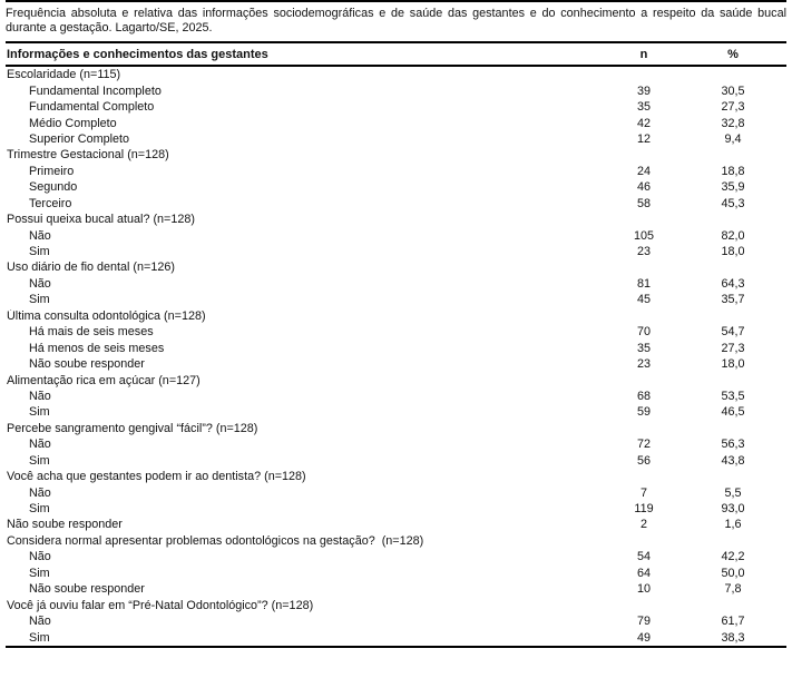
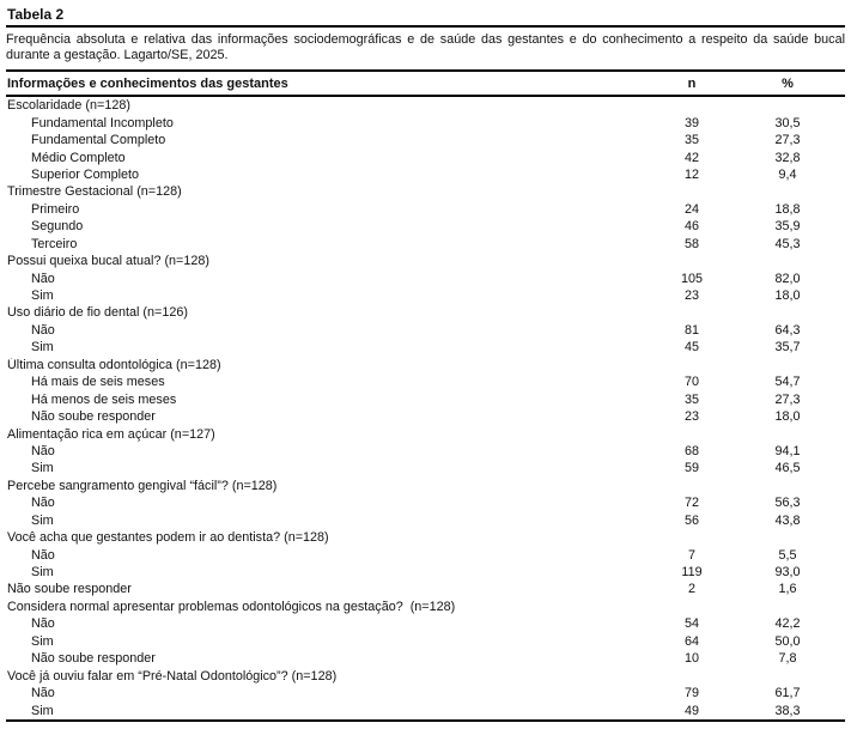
+ Tabela 2
  Frequência absoluta e relativa das informações sociodemográficas e de saúde das gestantes e do conhecimento a respeito da saúde bucal durante a gestação. Lagarto/SE, 2025.
  Informações e conhecimentos das gestantes
  n
  %
- Escolaridade (n=115)
+ Escolaridade (n=128)
  Fundamental Incompleto
  39
  30,5
  Fundamental Completo
  35
  27,3
  Médio Completo
  42
  32,8
  Superior Completo
  12
  9,4
  Trimestre Gestacional (n=128)
  Primeiro
  24
  18,8
  Segundo
  46
  35,9
  Terceiro
  58
  45,3
  Possui queixa bucal atual? (n=128)
  Não
  105
  82,0
  Sim
  23
  18,0
  Uso diário de fio dental (n=126)
  Não
  81
  64,3
  Sim
  45
  35,7
  Última consulta odontológica (n=128)
  Há mais de seis meses
  70
  54,7
  Há menos de seis meses
  35
  27,3
  Não soube responder
  23
  18,0
  Alimentação rica em açúcar (n=127)
  Não
  68
- 53,5
+ 94,1
  Sim
  59
  46,5
  Percebe sangramento gengival “fácil”? (n=128)
  Não
  72
  56,3
  Sim
  56
  43,8
  Você acha que gestantes podem ir ao dentista? (n=128)
  Não
  7
  5,5
  Sim
  119
  93,0
  Não soube responder
  2
  1,6
  Considera normal apresentar problemas odontológicos na gestação? (n=128)
  Não
  54
  42,2
  Sim
  64
  50,0
  Não soube responder
  10
  7,8
  Você já ouviu falar em “Pré-Natal Odontológico”? (n=128)
  Não
  79
  61,7
  Sim
  49
  38,3
